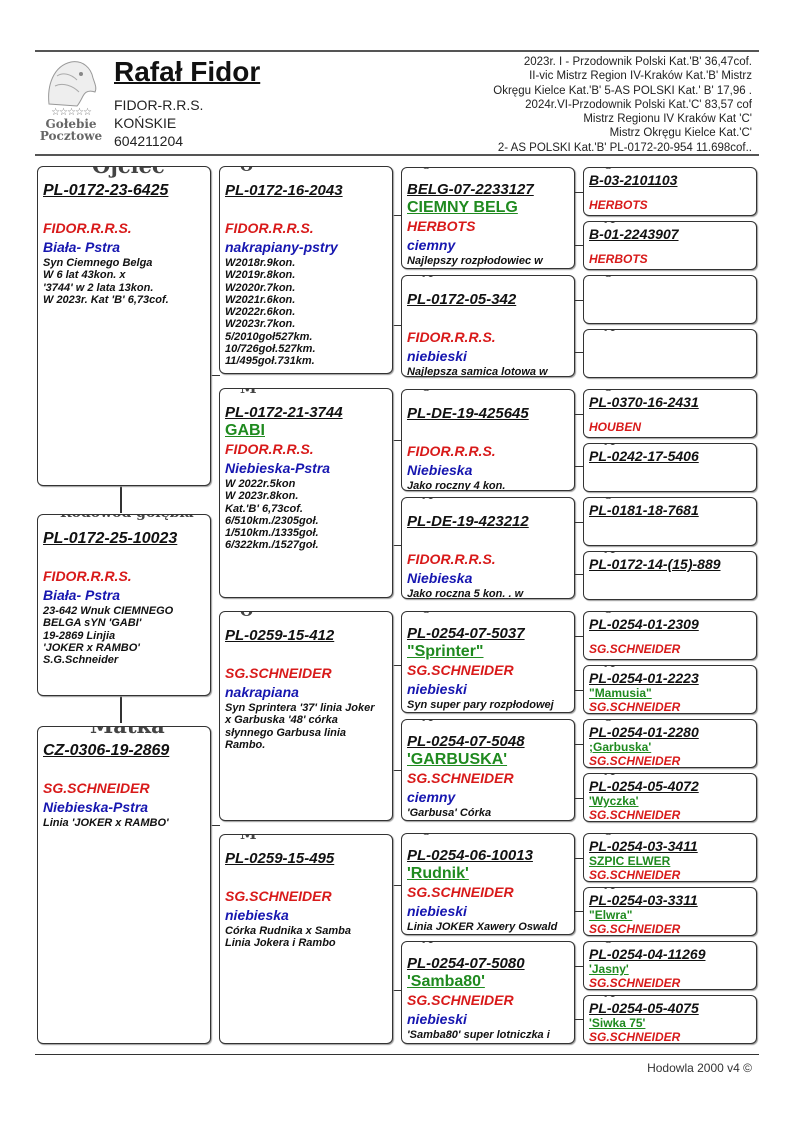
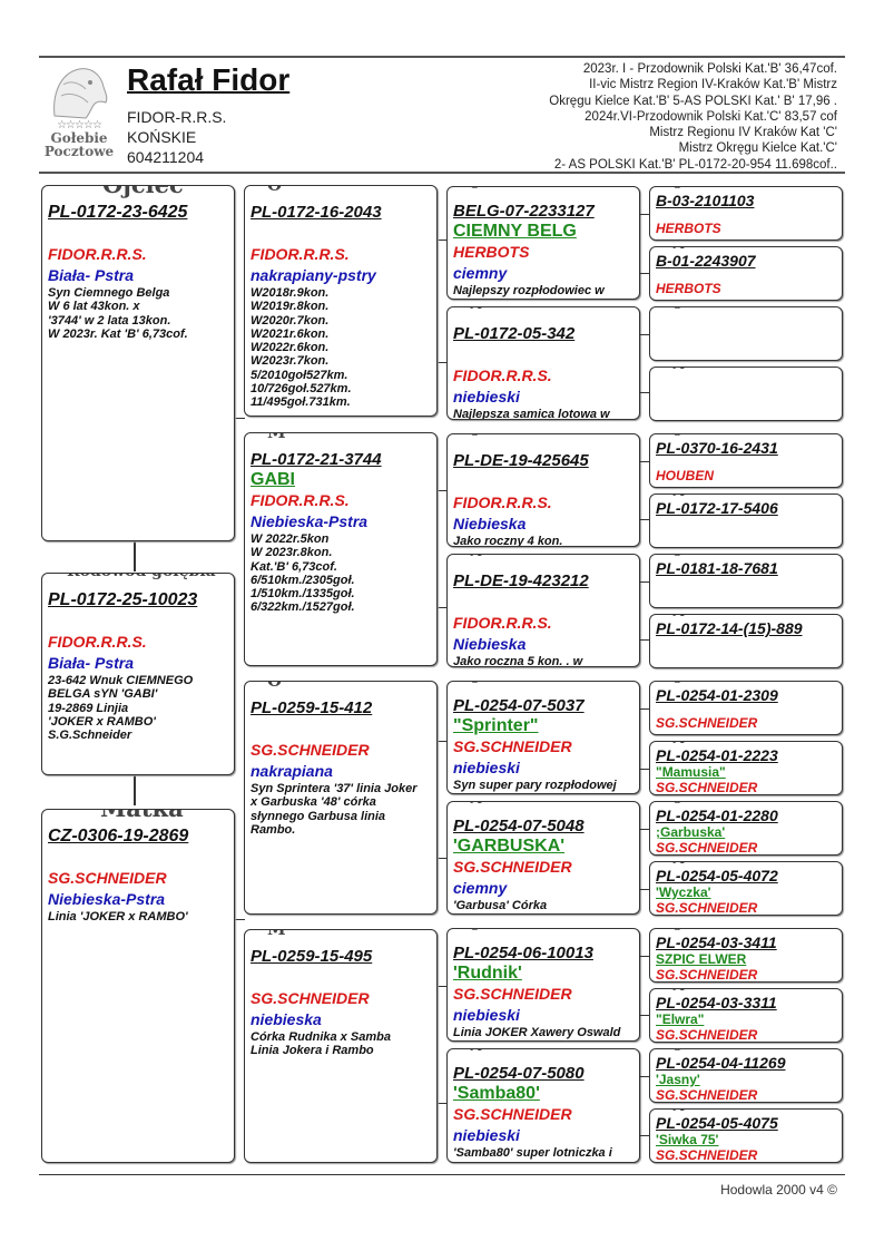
  ☆☆☆☆☆
  Gołebie
  Pocztowe
  Rafał Fidor
  FIDOR-R.R.S.
  KOŃSKIE
  604211204
  2023r. I - Przodownik Polski Kat.'B' 36,47cof.
  II-vic Mistrz Region IV-Kraków Kat.'B' Mistrz
  Okręgu Kielce Kat.'B' 5-AS POLSKI Kat.' B' 17,96 .
  2024r.VI-Przodownik Polski Kat.'C' 83,57 cof
  Mistrz Regionu IV Kraków Kat 'C'
  Mistrz Okręgu Kielce Kat.'C'
  2- AS POLSKI Kat.'B' PL-0172-20-954 11.698cof..
  PL-0172-23-6425
  FIDOR.R.R.S.
  Biała- Pstra
  Syn Ciemnego Belga
  W 6 lat 43kon. x
  '3744' w 2 lata 13kon.
  W 2023r. Kat 'B' 6,73cof.
  PL-0172-25-10023
  FIDOR.R.R.S.
  Biała- Pstra
  23-642 Wnuk CIEMNEGO
  BELGA sYN 'GABI'
  19-2869 Linjia
  'JOKER x RAMBO'
  S.G.Schneider
  CZ-0306-19-2869
  SG.SCHNEIDER
  Niebieska-Pstra
  Linia 'JOKER x RAMBO'
  PL-0172-16-2043
  FIDOR.R.R.S.
  nakrapiany-pstry
  W2018r.9kon.
  W2019r.8kon.
  W2020r.7kon.
  W2021r.6kon.
  W2022r.6kon.
  W2023r.7kon.
  5/2010goł527km.
  10/726goł.527km.
  11/495goł.731km.
  PL-0172-21-3744
  GABI
  FIDOR.R.R.S.
  Niebieska-Pstra
  W 2022r.5kon
  W 2023r.8kon.
  Kat.'B' 6,73cof.
  6/510km./2305goł.
  1/510km./1335goł.
  6/322km./1527goł.
  PL-0259-15-412
  SG.SCHNEIDER
  nakrapiana
  Syn Sprintera '37' linia Joker
  x Garbuska '48' córka
  słynnego Garbusa linia
  Rambo.
  PL-0259-15-495
  SG.SCHNEIDER
  niebieska
  Córka Rudnika x Samba
  Linia Jokera i Rambo
  BELG-07-2233127
  CIEMNY BELG
  HERBOTS
  ciemny
  Najlepszy rozpłodowiec w
  PL-0172-05-342
  FIDOR.R.R.S.
  niebieski
  Najlepsza samica lotowa w
  PL-DE-19-425645
  FIDOR.R.R.S.
  Niebieska
  Jako roczny 4 kon.
  PL-DE-19-423212
  FIDOR.R.R.S.
  Niebieska
  Jako roczna 5 kon. . w
  PL-0254-07-5037
  "Sprinter"
  SG.SCHNEIDER
  niebieski
  Syn super pary rozpłodowej
  PL-0254-07-5048
  'GARBUSKA'
  SG.SCHNEIDER
  ciemny
  'Garbusa' Córka
  PL-0254-06-10013
  'Rudnik'
  SG.SCHNEIDER
  niebieski
  Linia JOKER Xawery Oswald
  PL-0254-07-5080
  'Samba80'
  SG.SCHNEIDER
  niebieski
  'Samba80' super lotniczka i
  B-03-2101103
  HERBOTS
  B-01-2243907
  HERBOTS
  PL-0370-16-2431
  HOUBEN
- PL-0242-17-5406
+ PL-0172-17-5406
  PL-0181-18-7681
  PL-0172-14-(15)-889
  PL-0254-01-2309
  SG.SCHNEIDER
  PL-0254-01-2223
  "Mamusia"
  SG.SCHNEIDER
  PL-0254-01-2280
  ;Garbuska'
  SG.SCHNEIDER
  PL-0254-05-4072
  'Wyczka'
  SG.SCHNEIDER
  PL-0254-03-3411
  SZPIC ELWER
  SG.SCHNEIDER
  PL-0254-03-3311
  "Elwra"
  SG.SCHNEIDER
  PL-0254-04-11269
  'Jasny'
  SG.SCHNEIDER
  PL-0254-05-4075
  'Siwka 75'
  SG.SCHNEIDER
  Hodowla 2000 v4 ©
